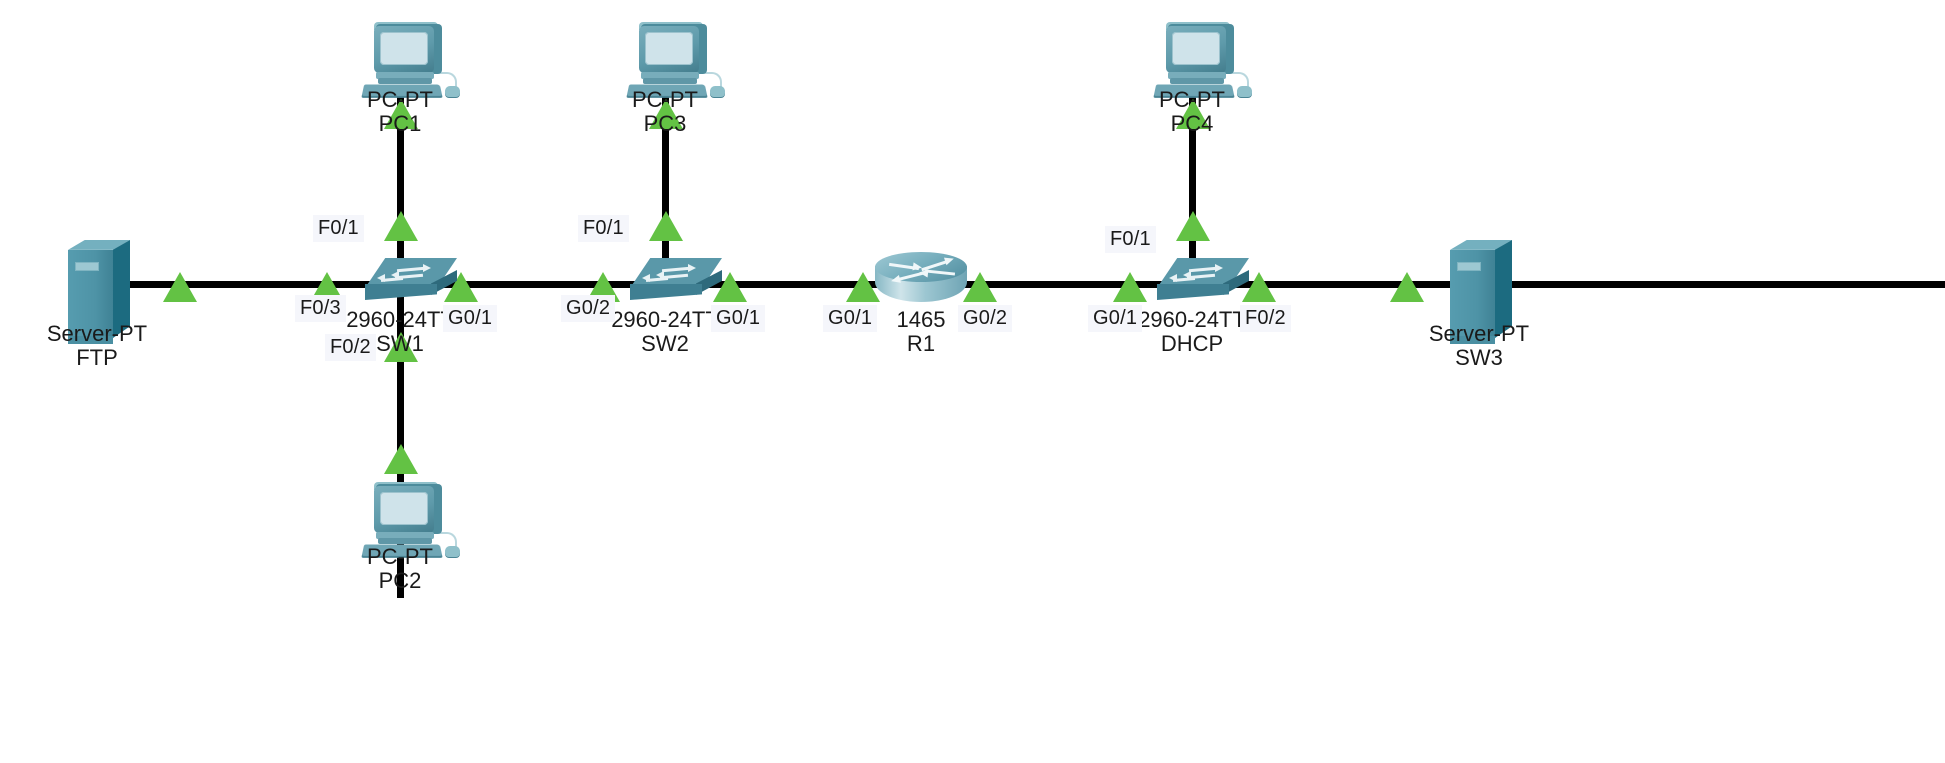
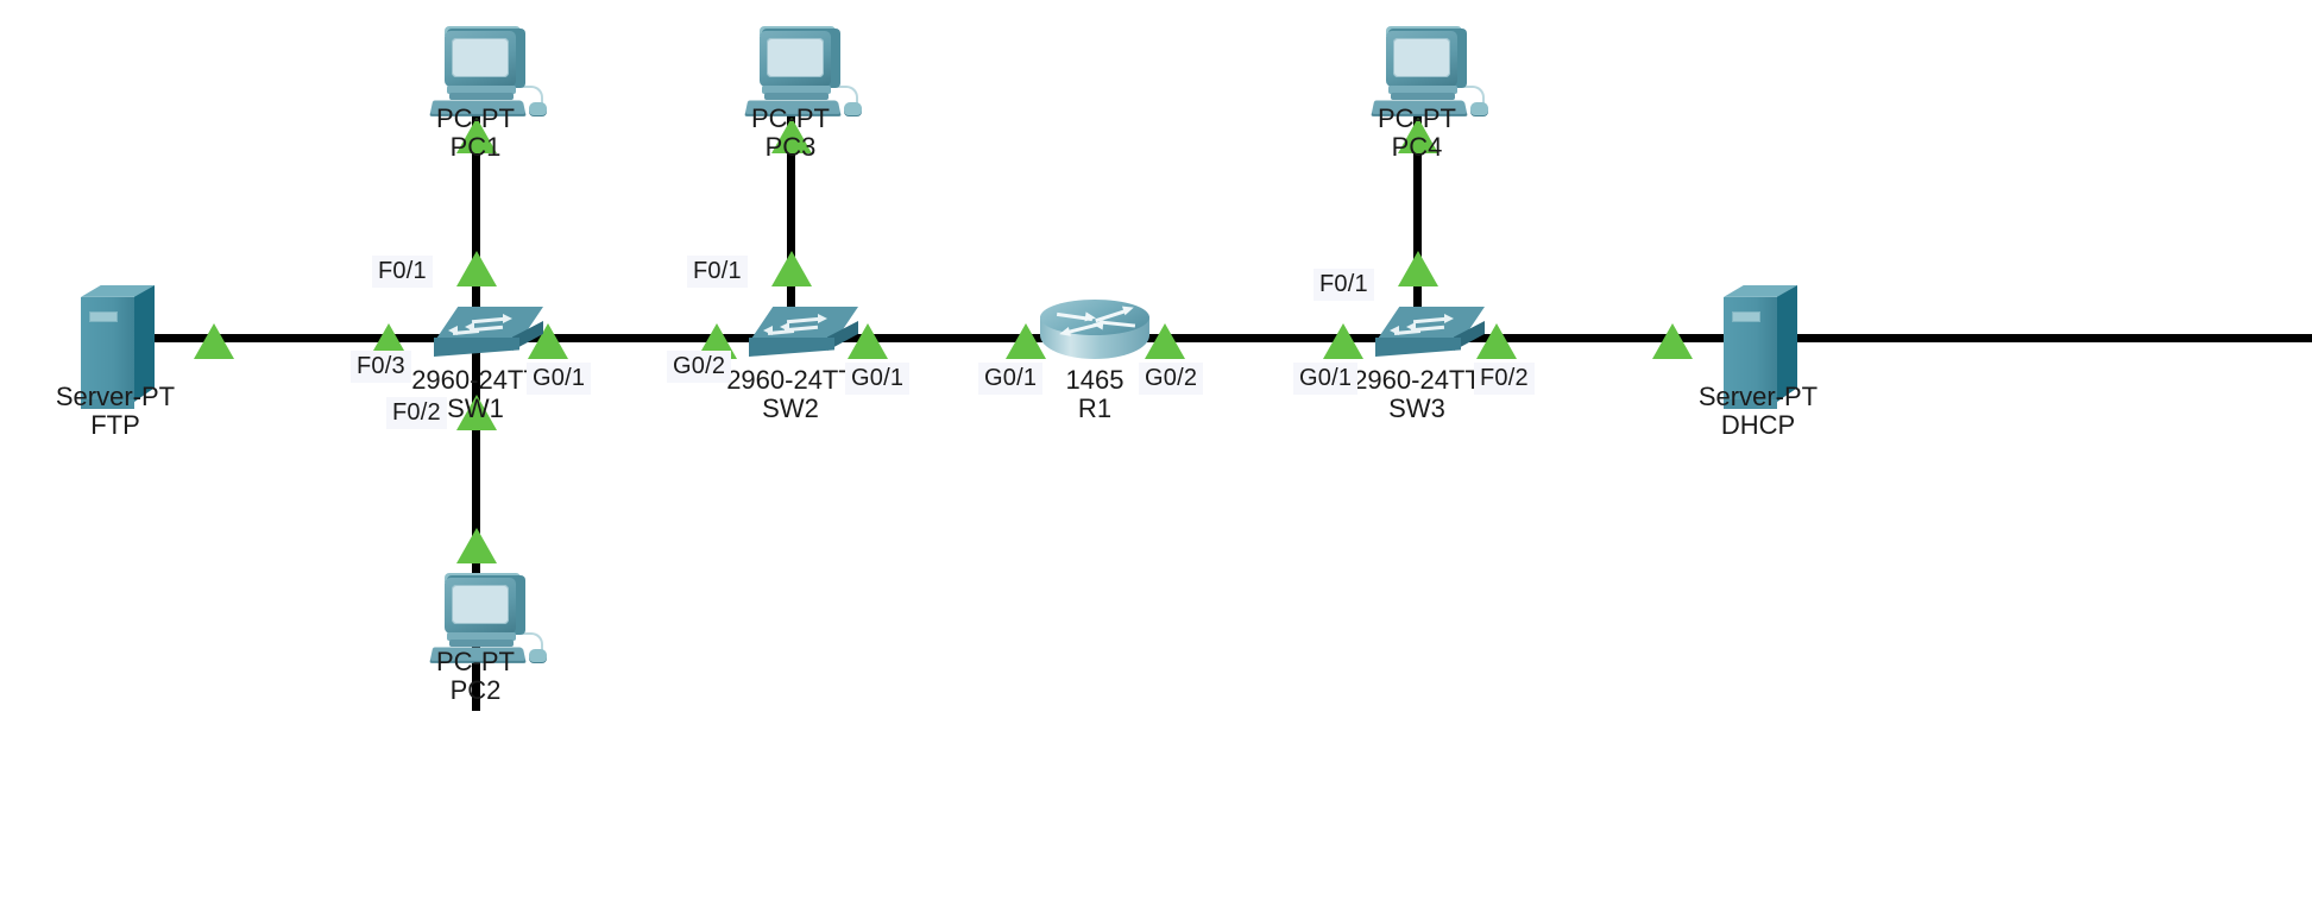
  Server-PT
  FTP
  PC-PT
  PC1
  PC-PT
  PC3
  PC-PT
  PC4
  PC-PT
  PC2
  2960-24T
  SW1
  2960-24T
  SW2
  2960-24T
- DHCP
+ SW3
  1465
  R1
  Server-PT
- SW3
+ DHCP
  F0/1
  F0/3
  F0/2
  G0/1
  F0/1
  G0/2
  G0/1
  G0/1
  G0/2
  F0/1
  G0/1
  F0/2
